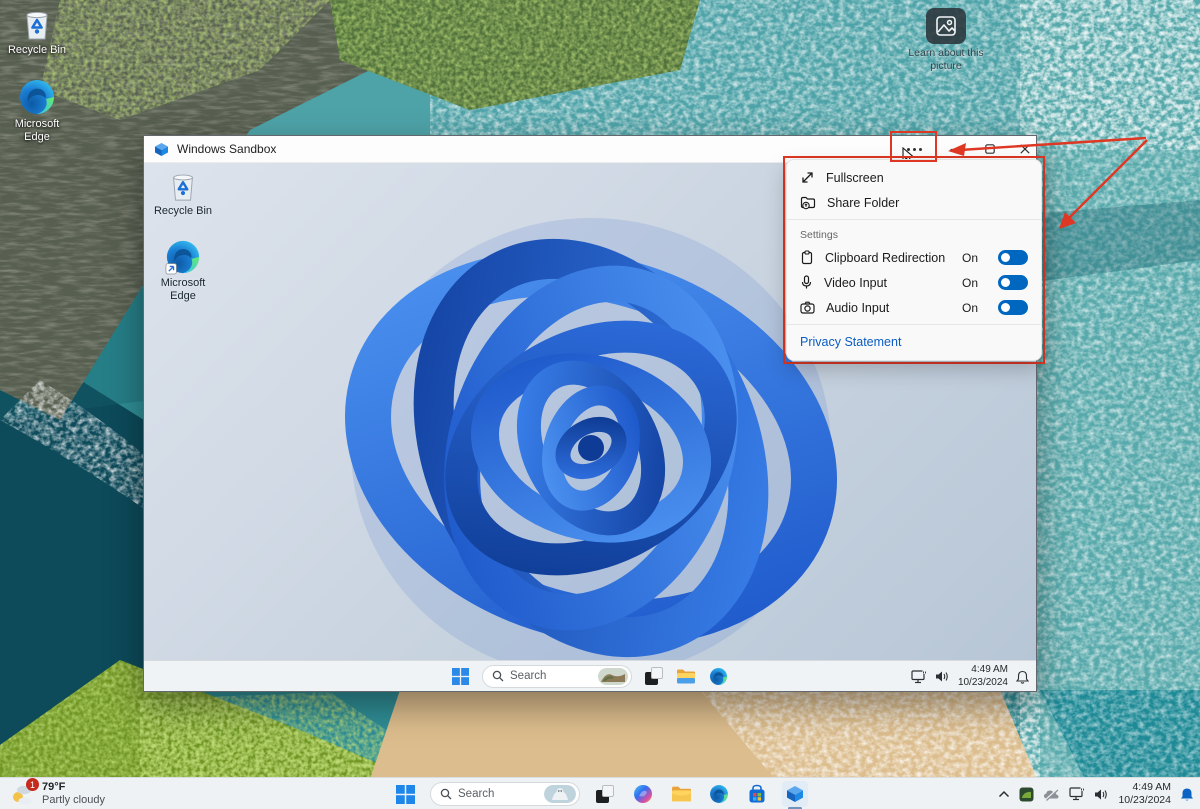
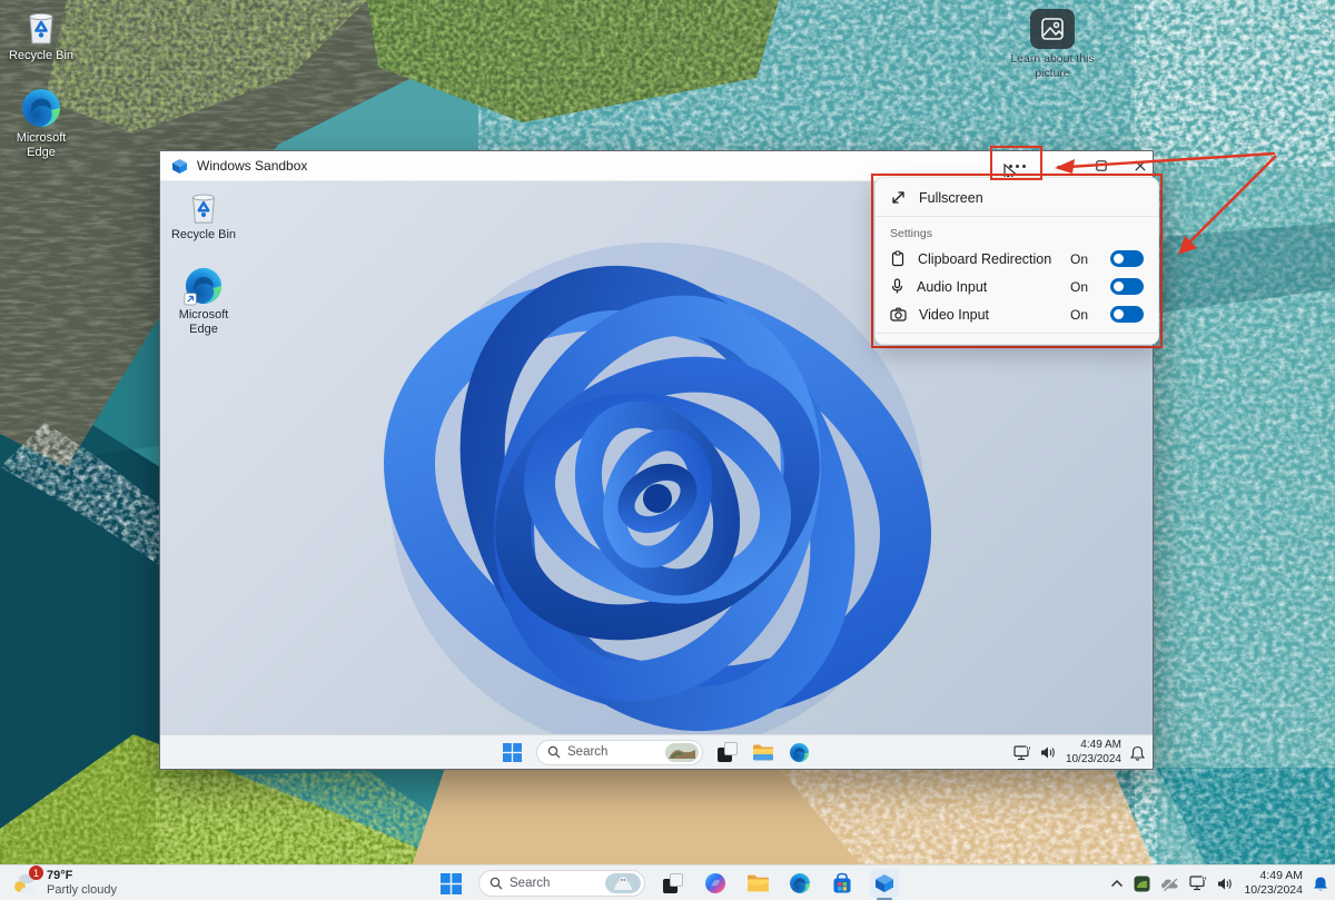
  Recycle Bin
  Microsoft Edge
  Learn about this picture
  Windows Sandbox
  Recycle Bin
  Microsoft Edge
  Search
  4:49 AM
  10/23/2024
  Fullscreen
- Share Folder
  Settings
  Clipboard Redirection
  On
- Video Input
+ Audio Input
  On
- Audio Input
+ Video Input
  On
- Privacy Statement
  1
  79°F
  Partly cloudy
  Search
  4:49 AM
  10/23/2024
